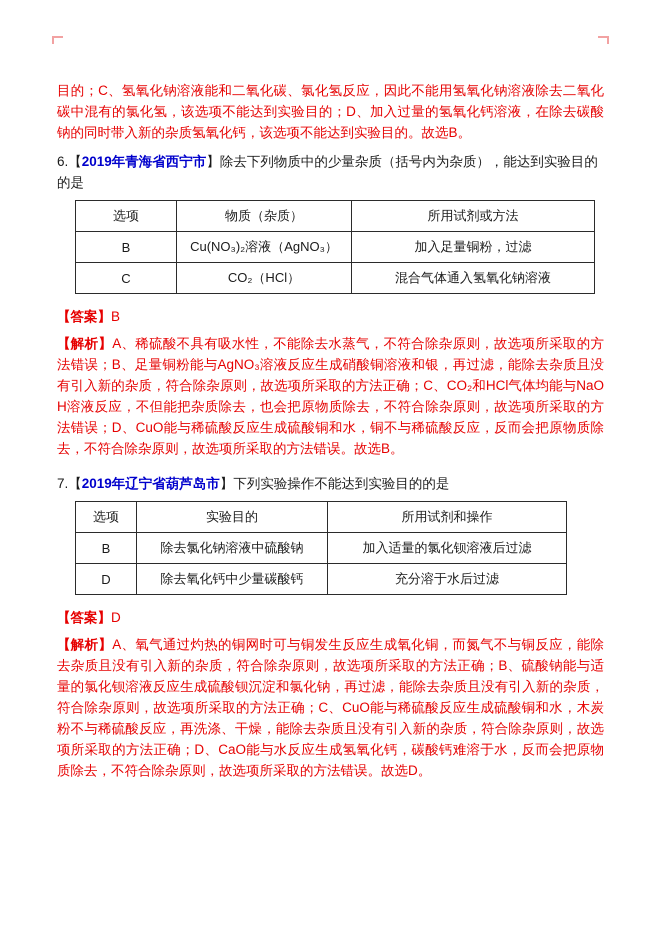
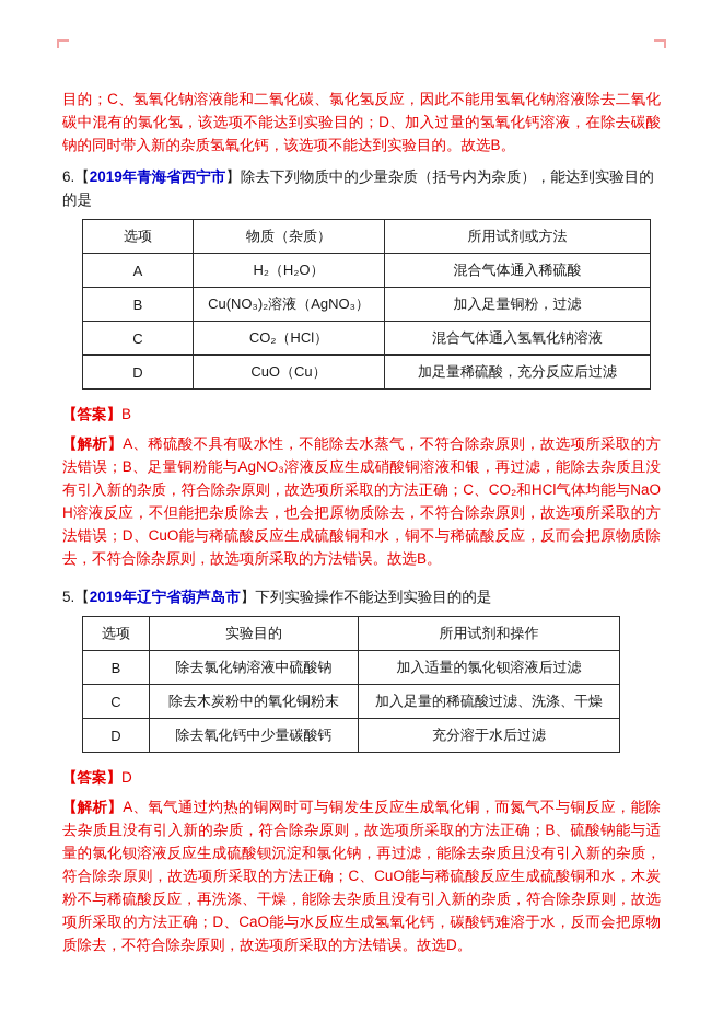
  目的；C、氢氧化钠溶液能和二氧化碳、氯化氢反应，因此不能用氢氧化钠溶液除去二氧化碳中混有的氯化氢，该选项不能达到实验目的；D、加入过量的氢氧化钙溶液，在除去碳酸钠的同时带入新的杂质氢氧化钙，该选项不能达到实验目的。故选B。
  6.【2019年青海省西宁市】除去下列物质中的少量杂质（括号内为杂质），能达到实验目的的是
  选项	物质（杂质）	所用试剂或方法
+ A	H₂（H₂O）	混合气体通入稀硫酸
  B	Cu(NO₃)₂溶液（AgNO₃）	加入足量铜粉，过滤
  C	CO₂（HCl）	混合气体通入氢氧化钠溶液
+ D	CuO（Cu）	加足量稀硫酸，充分反应后过滤
  【答案】B
  【解析】A、稀硫酸不具有吸水性，不能除去水蒸气，不符合除杂原则，故选项所采取的方法错误；B、足量铜粉能与AgNO₃溶液反应生成硝酸铜溶液和银，再过滤，能除去杂质且没有引入新的杂质，符合除杂原则，故选项所采取的方法正确；C、CO₂和HCl气体均能与NaOH溶液反应，不但能把杂质除去，也会把原物质除去，不符合除杂原则，故选项所采取的方法错误；D、CuO能与稀硫酸反应生成硫酸铜和水，铜不与稀硫酸反应，反而会把原物质除去，不符合除杂原则，故选项所采取的方法错误。故选B。
- 7.【2019年辽宁省葫芦岛市】下列实验操作不能达到实验目的的是
+ 5.【2019年辽宁省葫芦岛市】下列实验操作不能达到实验目的的是
  选项	实验目的	所用试剂和操作
  B	除去氯化钠溶液中硫酸钠	加入适量的氯化钡溶液后过滤
+ C	除去木炭粉中的氧化铜粉末	加入足量的稀硫酸过滤、洗涤、干燥
  D	除去氧化钙中少量碳酸钙	充分溶于水后过滤
  【答案】D
  【解析】A、氧气通过灼热的铜网时可与铜发生反应生成氧化铜，而氮气不与铜反应，能除去杂质且没有引入新的杂质，符合除杂原则，故选项所采取的方法正确；B、硫酸钠能与适量的氯化钡溶液反应生成硫酸钡沉淀和氯化钠，再过滤，能除去杂质且没有引入新的杂质，符合除杂原则，故选项所采取的方法正确；C、CuO能与稀硫酸反应生成硫酸铜和水，木炭粉不与稀硫酸反应，再洗涤、干燥，能除去杂质且没有引入新的杂质，符合除杂原则，故选项所采取的方法正确；D、CaO能与水反应生成氢氧化钙，碳酸钙难溶于水，反而会把原物质除去，不符合除杂原则，故选项所采取的方法错误。故选D。
